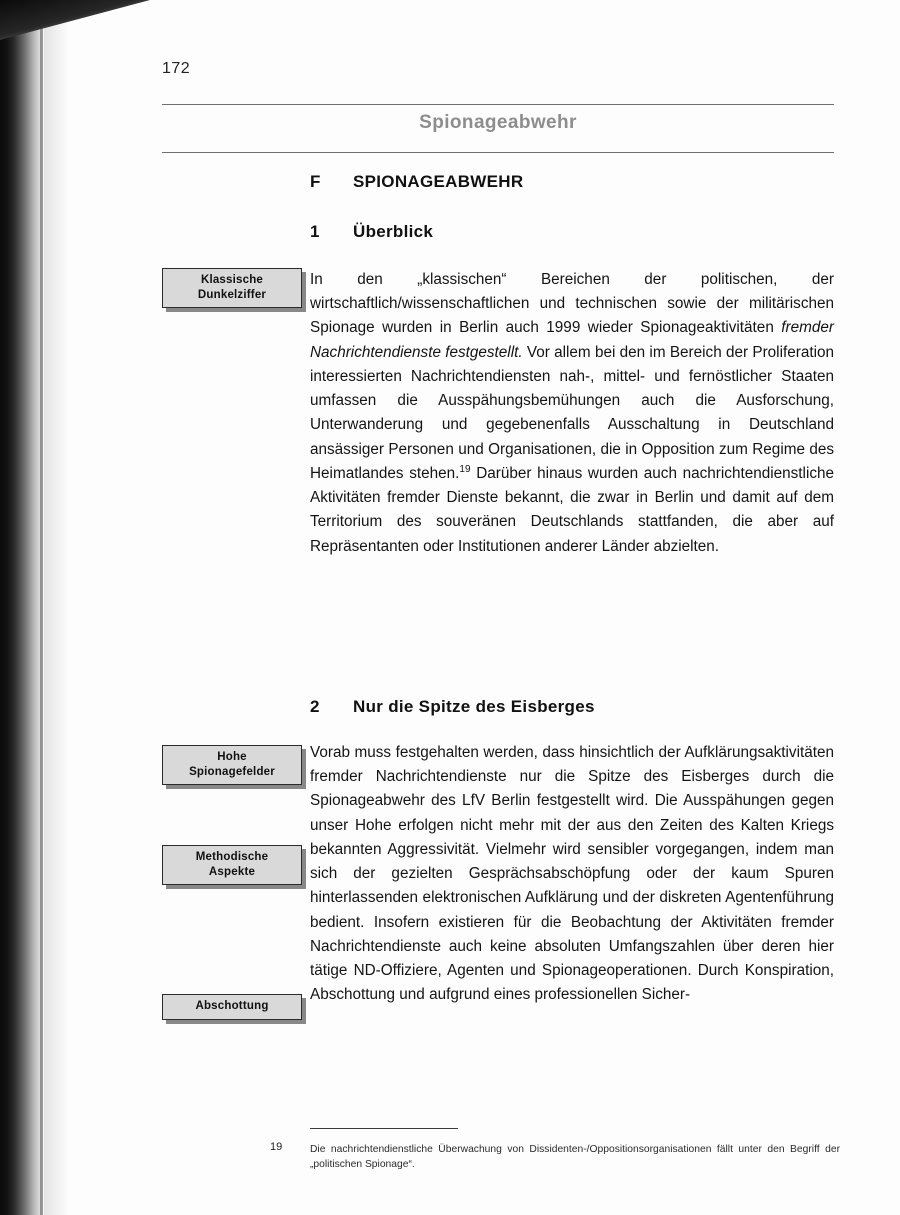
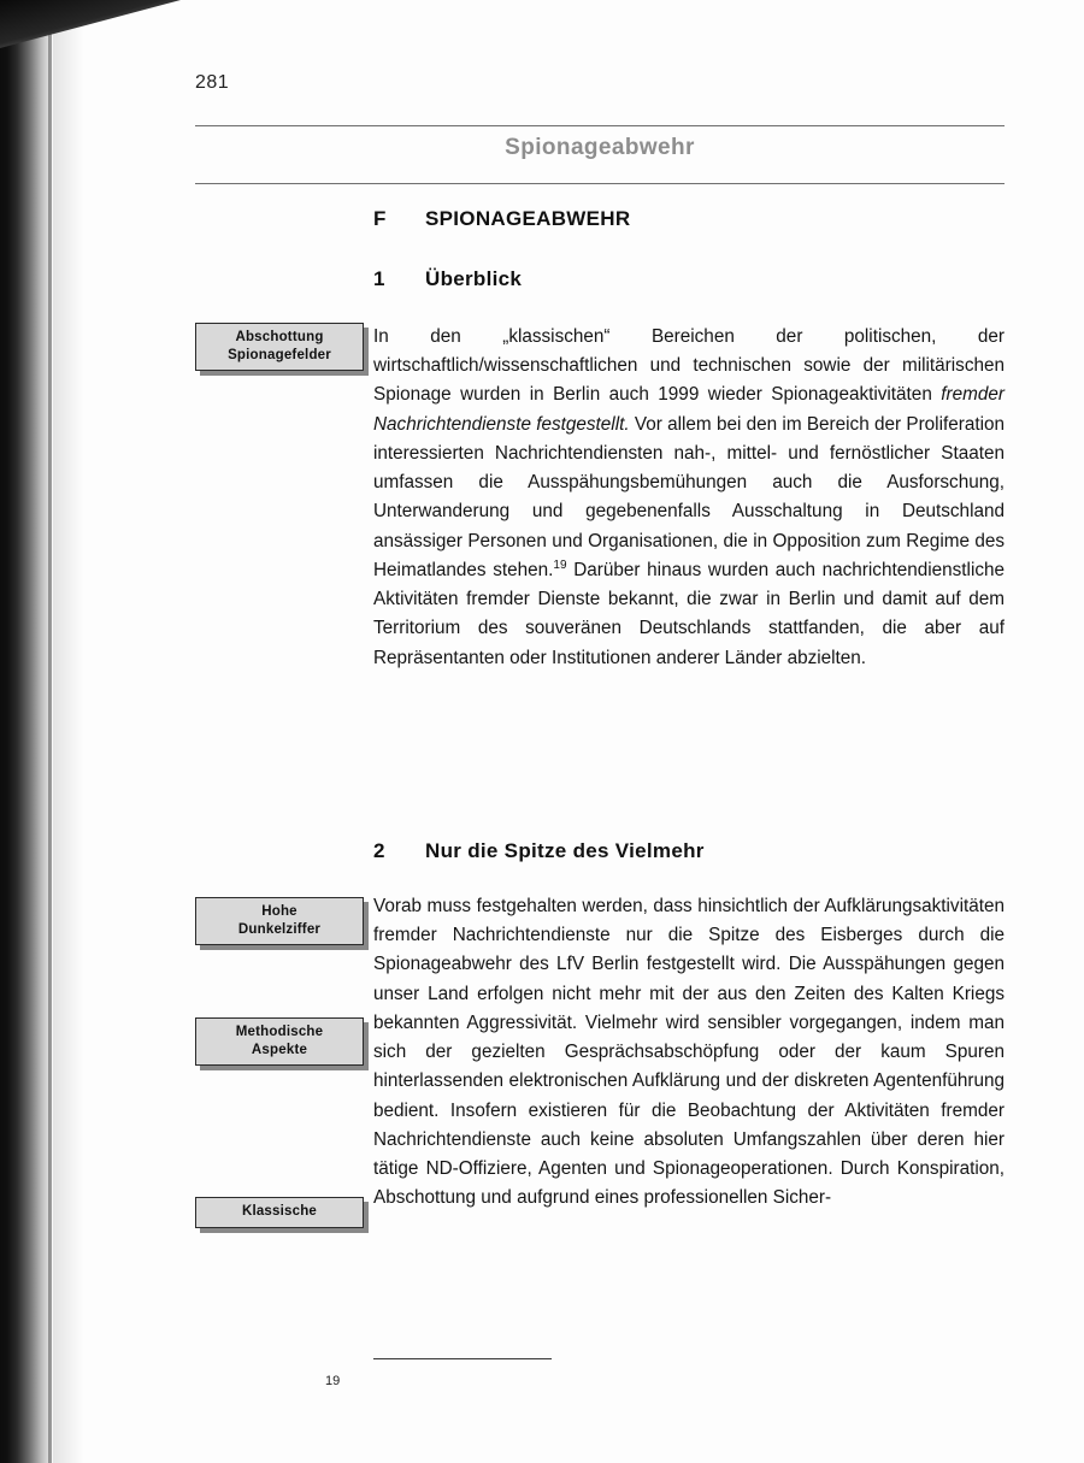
- 172
+ 281
  Spionageabwehr
  F
  SPIONAGEABWEHR
  1
  Überblick
- Klassische
+ Abschottung
- Dunkelziffer
+ Spionagefelder
  In den „klassischen“ Bereichen der politischen, der wirtschaftlich/wissenschaftlichen und technischen sowie der militärischen Spionage wurden in Berlin auch 1999 wieder Spionageaktivitäten fremder Nachrichtendienste festgestellt. Vor allem bei den im Bereich der Proliferation interessierten Nachrichtendiensten nah-, mittel- und fernöstlicher Staaten umfassen die Ausspähungsbemühungen auch die Ausforschung, Unterwanderung und gegebenenfalls Ausschaltung in Deutschland ansässiger Personen und Organisationen, die in Opposition zum Regime des Heimatlandes stehen.19 Darüber hinaus wurden auch nachrichtendienstliche Aktivitäten fremder Dienste bekannt, die zwar in Berlin und damit auf dem Territorium des souveränen Deutschlands stattfanden, die aber auf Repräsentanten oder Institutionen anderer Länder abzielten.
  2
- Nur die Spitze des Eisberges
+ Nur die Spitze des Vielmehr
  Hohe
- Spionagefelder
+ Dunkelziffer
  Methodische
  Aspekte
- Abschottung
+ Klassische
- Vorab muss festgehalten werden, dass hinsichtlich der Aufklärungsaktivitäten fremder Nachrichtendienste nur die Spitze des Eisberges durch die Spionageabwehr des LfV Berlin festgestellt wird. Die Ausspähungen gegen unser Hohe erfolgen nicht mehr mit der aus den Zeiten des Kalten Kriegs bekannten Aggressivität. Vielmehr wird sensibler vorgegangen, indem man sich der gezielten Gesprächsabschöpfung oder der kaum Spuren hinterlassenden elektronischen Aufklärung und der diskreten Agentenführung bedient. Insofern existieren für die Beobachtung der Aktivitäten fremder Nachrichtendienste auch keine absoluten Umfangszahlen über deren hier tätige ND-Offiziere, Agenten und Spionageoperationen. Durch Konspiration, Abschottung und aufgrund eines professionellen Sicher-
+ Vorab muss festgehalten werden, dass hinsichtlich der Aufklärungsaktivitäten fremder Nachrichtendienste nur die Spitze des Eisberges durch die Spionageabwehr des LfV Berlin festgestellt wird. Die Ausspähungen gegen unser Land erfolgen nicht mehr mit der aus den Zeiten des Kalten Kriegs bekannten Aggressivität. Vielmehr wird sensibler vorgegangen, indem man sich der gezielten Gesprächsabschöpfung oder der kaum Spuren hinterlassenden elektronischen Aufklärung und der diskreten Agentenführung bedient. Insofern existieren für die Beobachtung der Aktivitäten fremder Nachrichtendienste auch keine absoluten Umfangszahlen über deren hier tätige ND-Offiziere, Agenten und Spionageoperationen. Durch Konspiration, Abschottung und aufgrund eines professionellen Sicher-
  19
- Die nachrichtendienstliche Überwachung von Dissidenten-/Oppositionsorganisationen fällt unter den Begriff der „politischen Spionage“.
